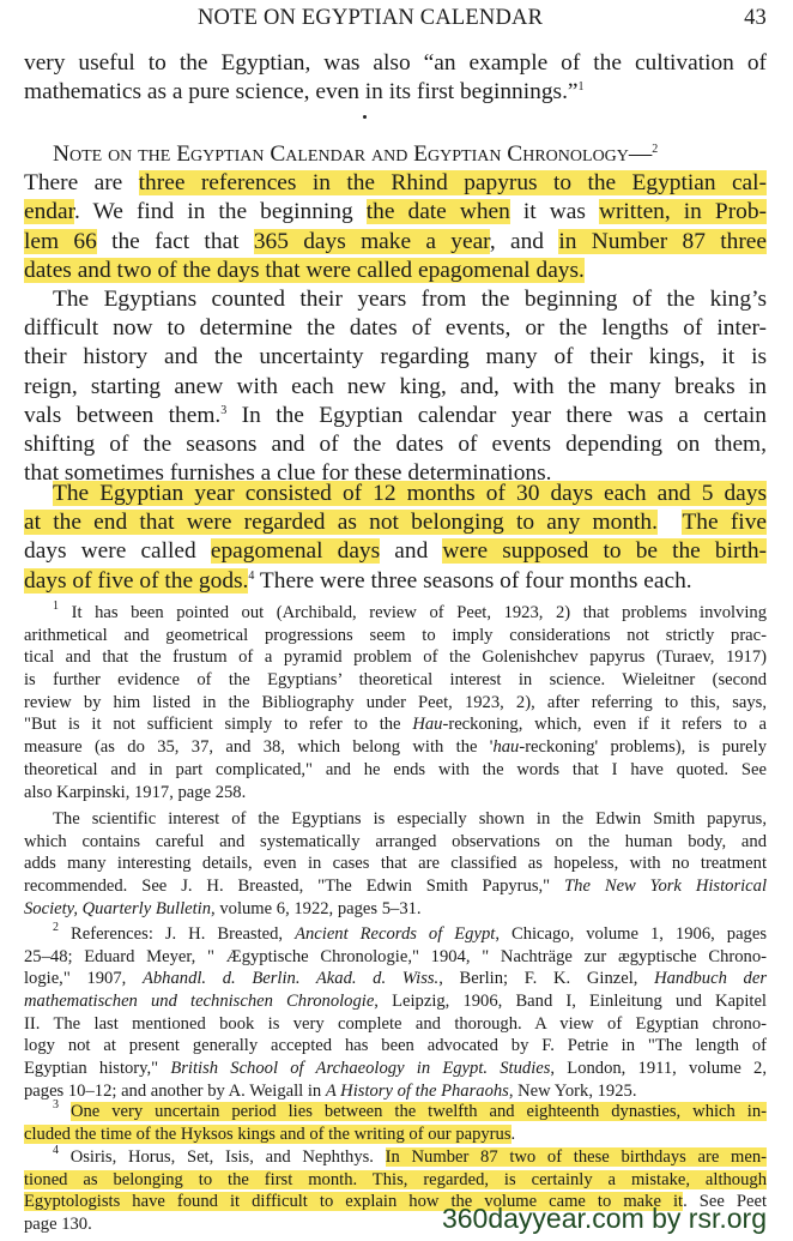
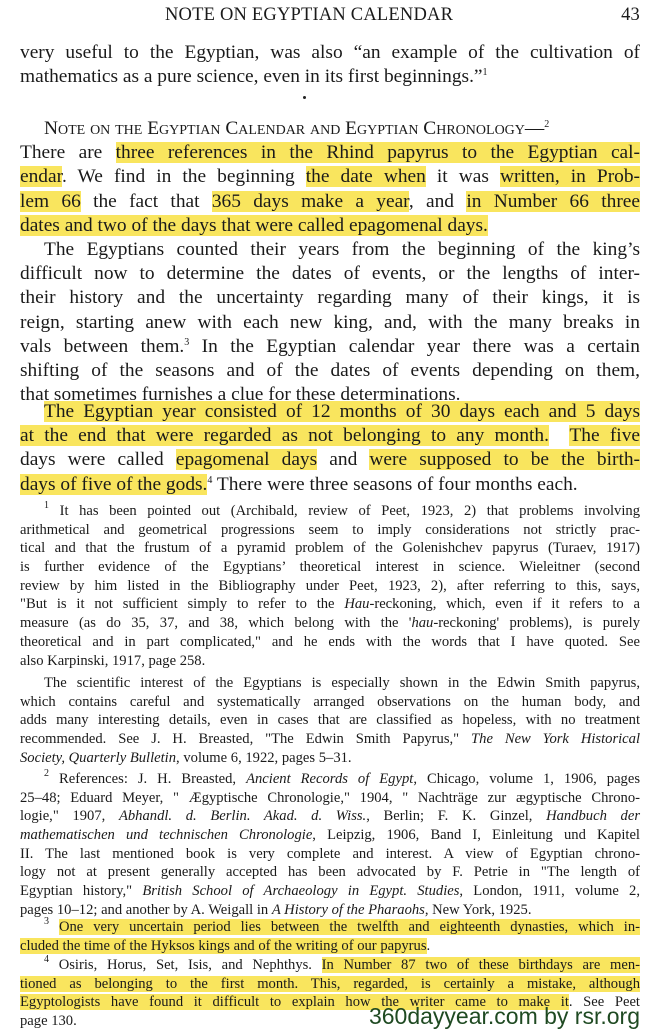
  NOTE ON EGYPTIAN CALENDAR
  43
  very useful to the Egyptian, was also “an example of the cultivation of
  mathematics as a pure science, even in its first beginnings.”1
  Note on the Egyptian Calendar and Egyptian Chronology—2
  There are three references in the Rhind papyrus to the Egyptian cal-
  endar. We find in the beginning the date when it was written, in Prob-
- lem 66 the fact that 365 days make a year, and in Number 87 three
+ lem 66 the fact that 365 days make a year, and in Number 66 three
  dates and two of the days that were called epagomenal days.
  The Egyptians counted their years from the beginning of the king’s
  difficult now to determine the dates of events, or the lengths of inter-
  their history and the uncertainty regarding many of their kings, it is
  reign, starting anew with each new king, and, with the many breaks in
  vals between them.3 In the Egyptian calendar year there was a certain
  shifting of the seasons and of the dates of events depending on them,
  that sometimes furnishes a clue for these determinations.
  The Egyptian year consisted of 12 months of 30 days each and 5 days
  at the end that were regarded as not belonging to any month. The five
  days were called epagomenal days and were supposed to be the birth-
  days of five of the gods.4 There were three seasons of four months each.
  1 It has been pointed out (Archibald, review of Peet, 1923, 2) that problems involving
  arithmetical and geometrical progressions seem to imply considerations not strictly prac-
  tical and that the frustum of a pyramid problem of the Golenishchev papyrus (Turaev, 1917)
  is further evidence of the Egyptians’ theoretical interest in science. Wieleitner (second
  review by him listed in the Bibliography under Peet, 1923, 2), after referring to this, says,
  "But is it not sufficient simply to refer to the Hau-reckoning, which, even if it refers to a
  measure (as do 35, 37, and 38, which belong with the 'hau-reckoning' problems), is purely
  theoretical and in part complicated," and he ends with the words that I have quoted. See
  also Karpinski, 1917, page 258.
  The scientific interest of the Egyptians is especially shown in the Edwin Smith papyrus,
  which contains careful and systematically arranged observations on the human body, and
  adds many interesting details, even in cases that are classified as hopeless, with no treatment
  recommended. See J. H. Breasted, "The Edwin Smith Papyrus," The New York Historical
  Society, Quarterly Bulletin, volume 6, 1922, pages 5–31.
  2 References: J. H. Breasted, Ancient Records of Egypt, Chicago, volume 1, 1906, pages
  25–48; Eduard Meyer, " Ægyptische Chronologie," 1904, " Nachträge zur ægyptische Chrono-
  logie," 1907, Abhandl. d. Berlin. Akad. d. Wiss., Berlin; F. K. Ginzel, Handbuch der
  mathematischen und technischen Chronologie, Leipzig, 1906, Band I, Einleitung und Kapitel
- II. The last mentioned book is very complete and thorough. A view of Egyptian chrono-
+ II. The last mentioned book is very complete and interest. A view of Egyptian chrono-
  logy not at present generally accepted has been advocated by F. Petrie in "The length of
  Egyptian history," British School of Archaeology in Egypt. Studies, London, 1911, volume 2,
  pages 10–12; and another by A. Weigall in A History of the Pharaohs, New York, 1925.
  3 One very uncertain period lies between the twelfth and eighteenth dynasties, which in-
  cluded the time of the Hyksos kings and of the writing of our papyrus.
  4 Osiris, Horus, Set, Isis, and Nephthys. In Number 87 two of these birthdays are men-
  tioned as belonging to the first month. This, regarded, is certainly a mistake, although
- Egyptologists have found it difficult to explain how the volume came to make it. See Peet
+ Egyptologists have found it difficult to explain how the writer came to make it. See Peet
  page 130.
  360dayyear.com by rsr.org
